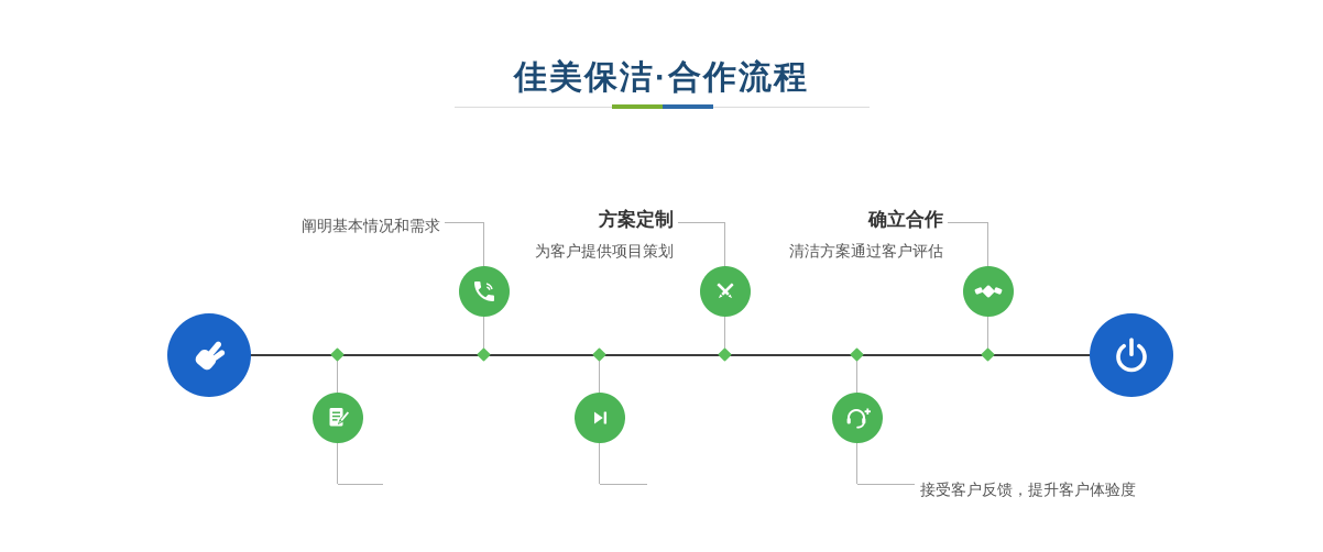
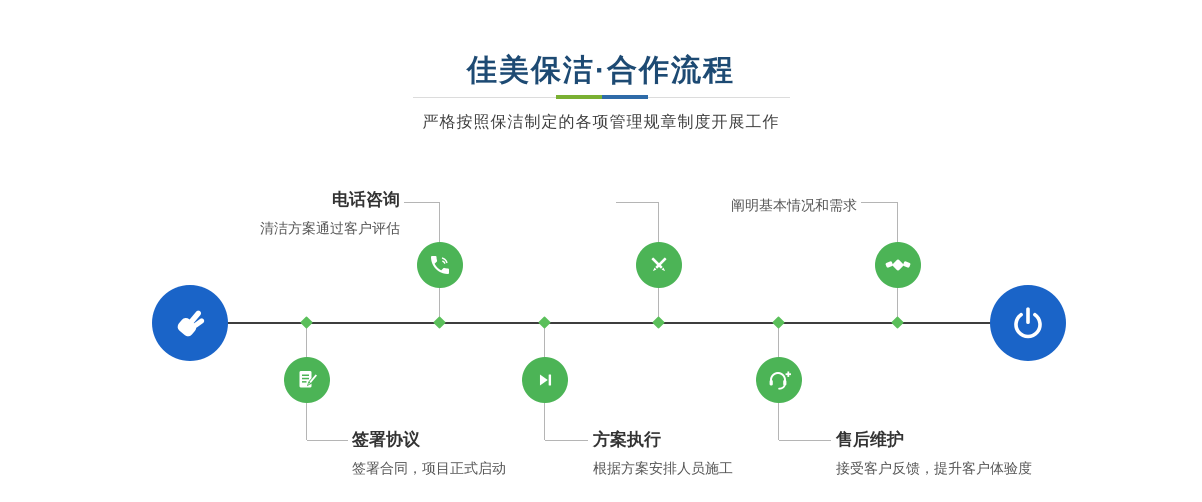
  佳美保洁·合作流程
+ 严格按照保洁制定的各项管理规章制度开展工作
+ 电话咨询
- 阐明基本情况和需求
+ 清洁方案通过客户评估
- 方案定制
- 为客户提供项目策划
- 确立合作
- 清洁方案通过客户评估
+ 阐明基本情况和需求
+ 签署协议
+ 签署合同，项目正式启动
+ 方案执行
+ 根据方案安排人员施工
+ 售后维护
  接受客户反馈，提升客户体验度
